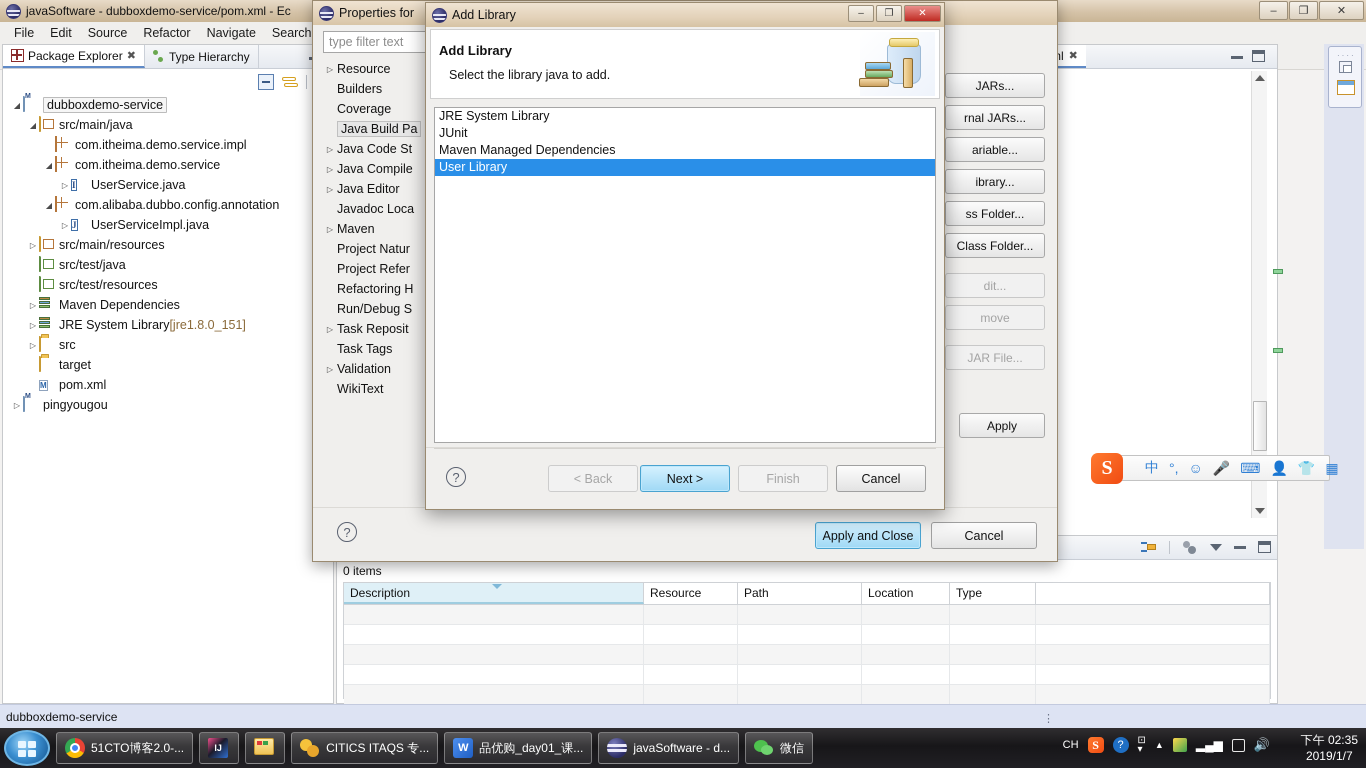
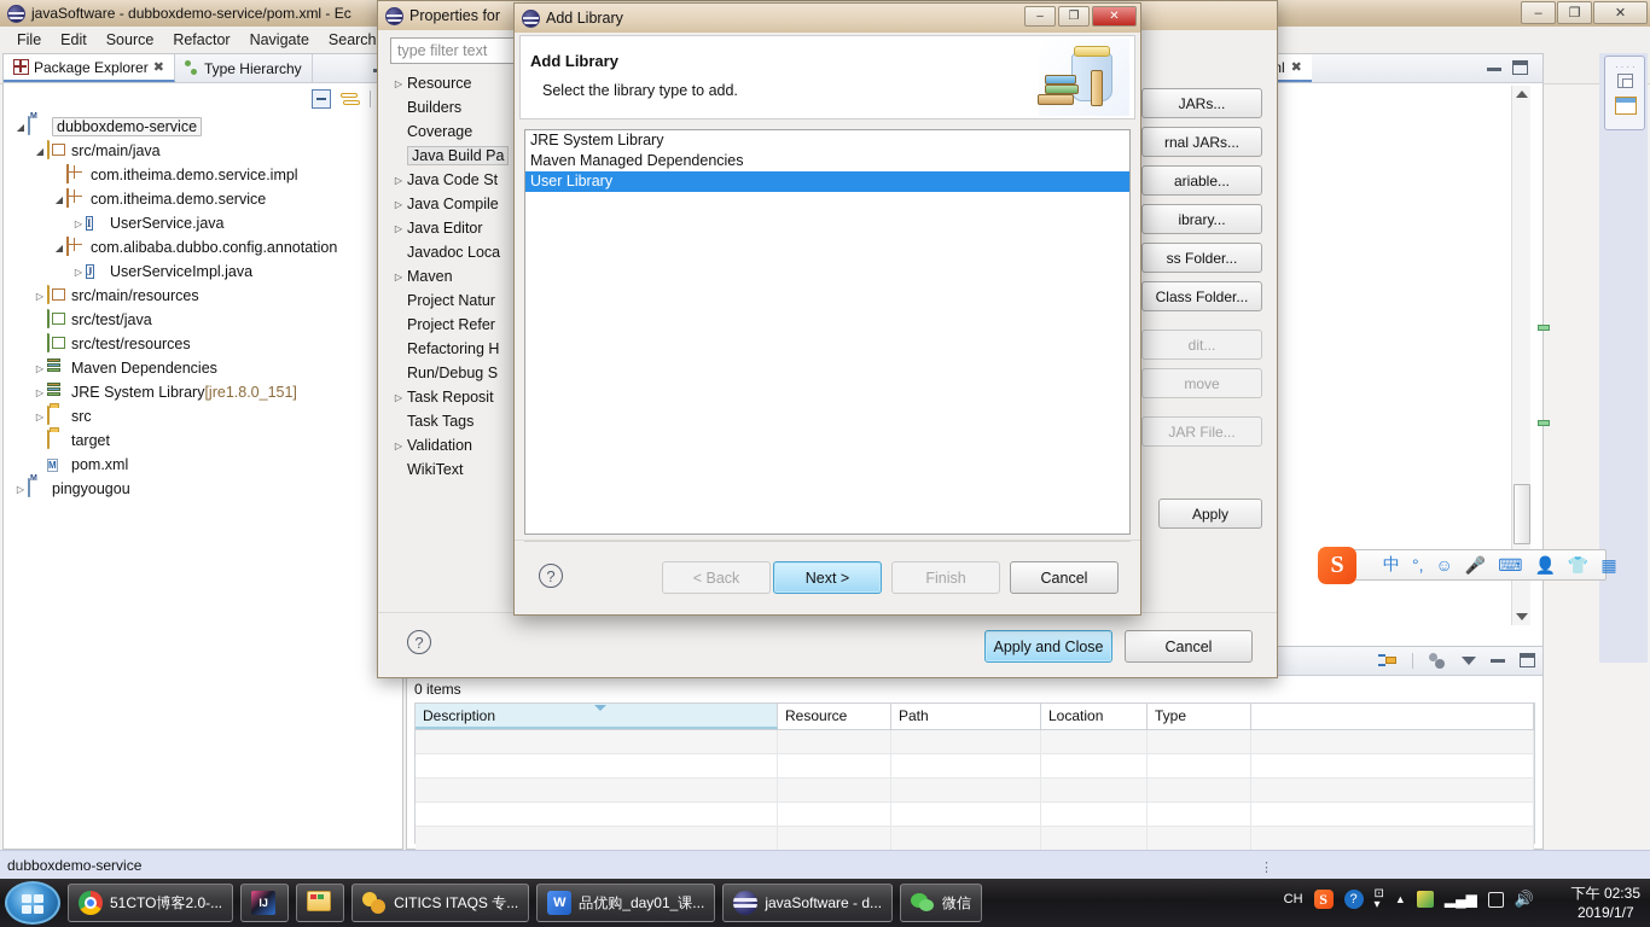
  javaSoftware - dubboxdemo-service/pom.xml - Ec
  –
  ❐
  ✕
  File
  Edit
  Source
  Refactor
  Navigate
  Search
  Package Explorer
  ✖
  Type Hierarchy
  ◢
  dubboxdemo-service
  ◢
  src/main/java
  com.itheima.demo.service.impl
  ◢
  com.itheima.demo.service
  ▷
  I
  UserService.java
  ◢
  com.alibaba.dubbo.config.annotation
  ▷
  J
  UserServiceImpl.java
  ▷
  src/main/resources
  src/test/java
  src/test/resources
  ▷
  Maven Dependencies
  ▷
  JRE System Library
  [jre1.8.0_151]
  ▷
  src
  target
  M
  pom.xml
  ▷
  pingyougou
  ✖
  ····
  0 items
  Description
  Resource
  Path
  Location
  Type
  dubboxdemo-service
  ⋮
  Properties for
  type filter text
  ▷
  Resource
  Builders
  Coverage
  Java Build Pa
  ▷
  Java Code St
  ▷
  Java Compile
  ▷
  Java Editor
  Javadoc Loca
  ▷
  Maven
  Project Natur
  Project Refer
  Refactoring H
  Run/Debug S
  ▷
  Task Reposit
  Task Tags
  ▷
  Validation
  WikiText
  JARs...
  rnal JARs...
  ariable...
  ibrary...
  ss Folder...
  Class Folder...
  dit...
  move
  JAR File...
  Apply
  ?
  Apply and Close
  Cancel
  Add Library
  –
  ❐
  ✕
  Add Library
- Select the library java to add.
+ Select the library type to add.
  JRE System Library
- JUnit
  Maven Managed Dependencies
  User Library
  ?
  < Back
  Next >
  Finish
  Cancel
  S
  中
  °,
  ☺
  🎤
  ⌨
  👤
  👕
  ▦
  51CTO博客2.0-...
  IJ
  CITICS ITAQS 专...
  W
  品优购_day01_课...
  javaSoftware - d...
  微信
  CH
  S
  ?
  ⊡
  ▾
  ▲
  ▂▄▆
  🔊
  下午 02:35
  2019/1/7
